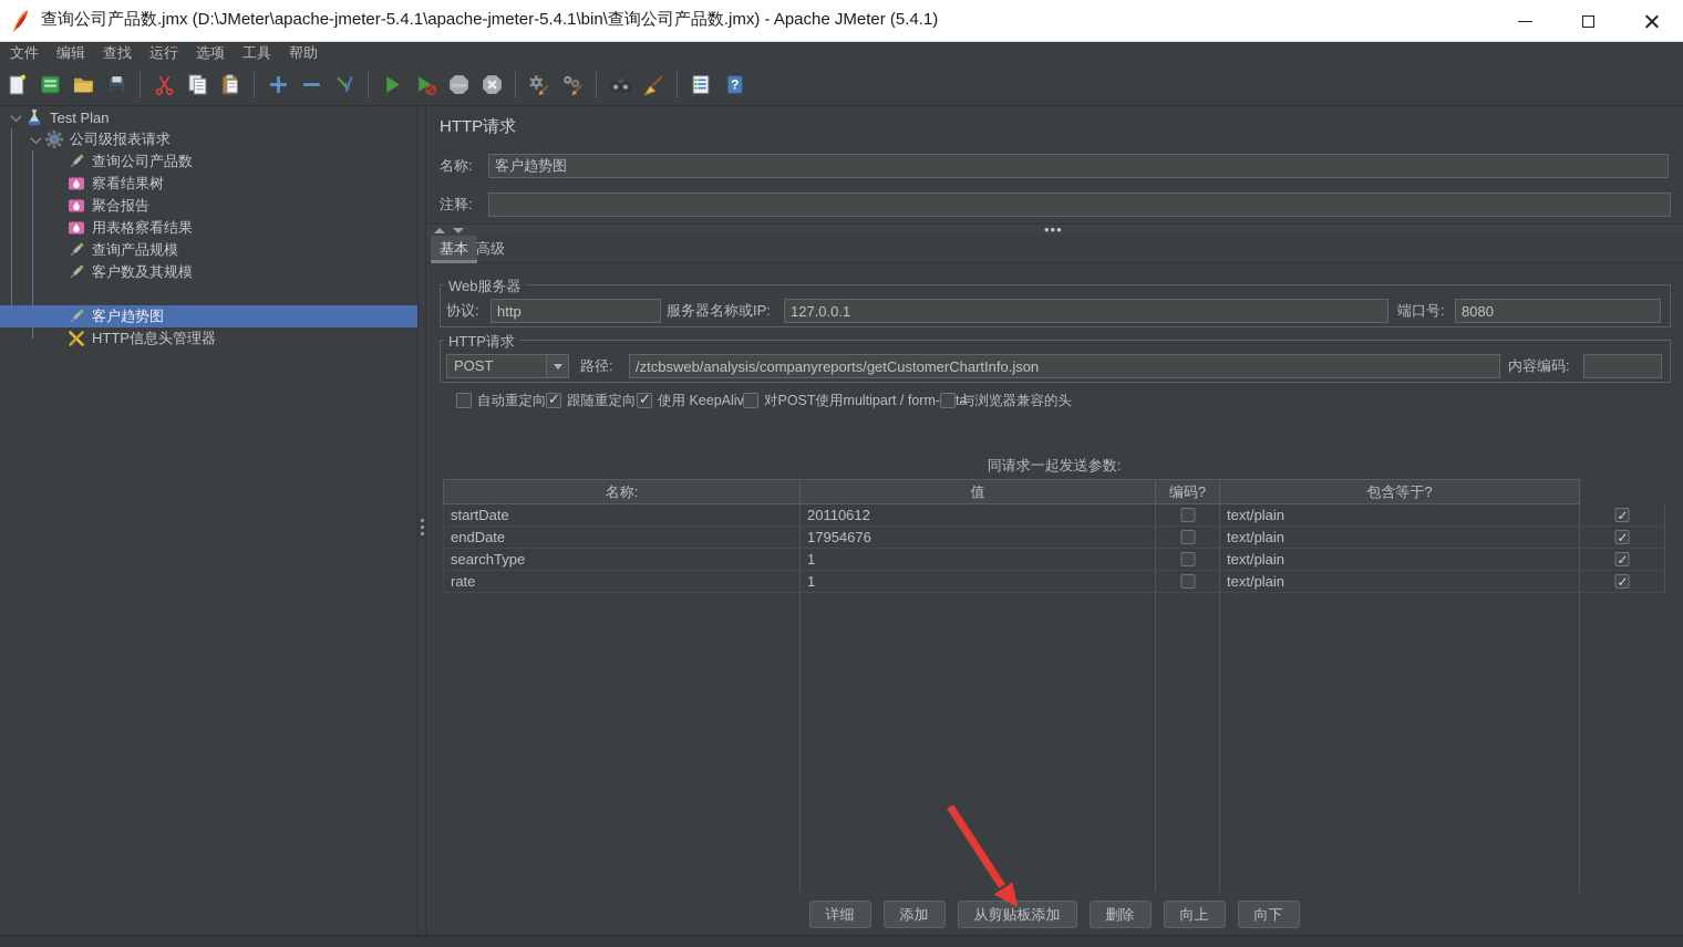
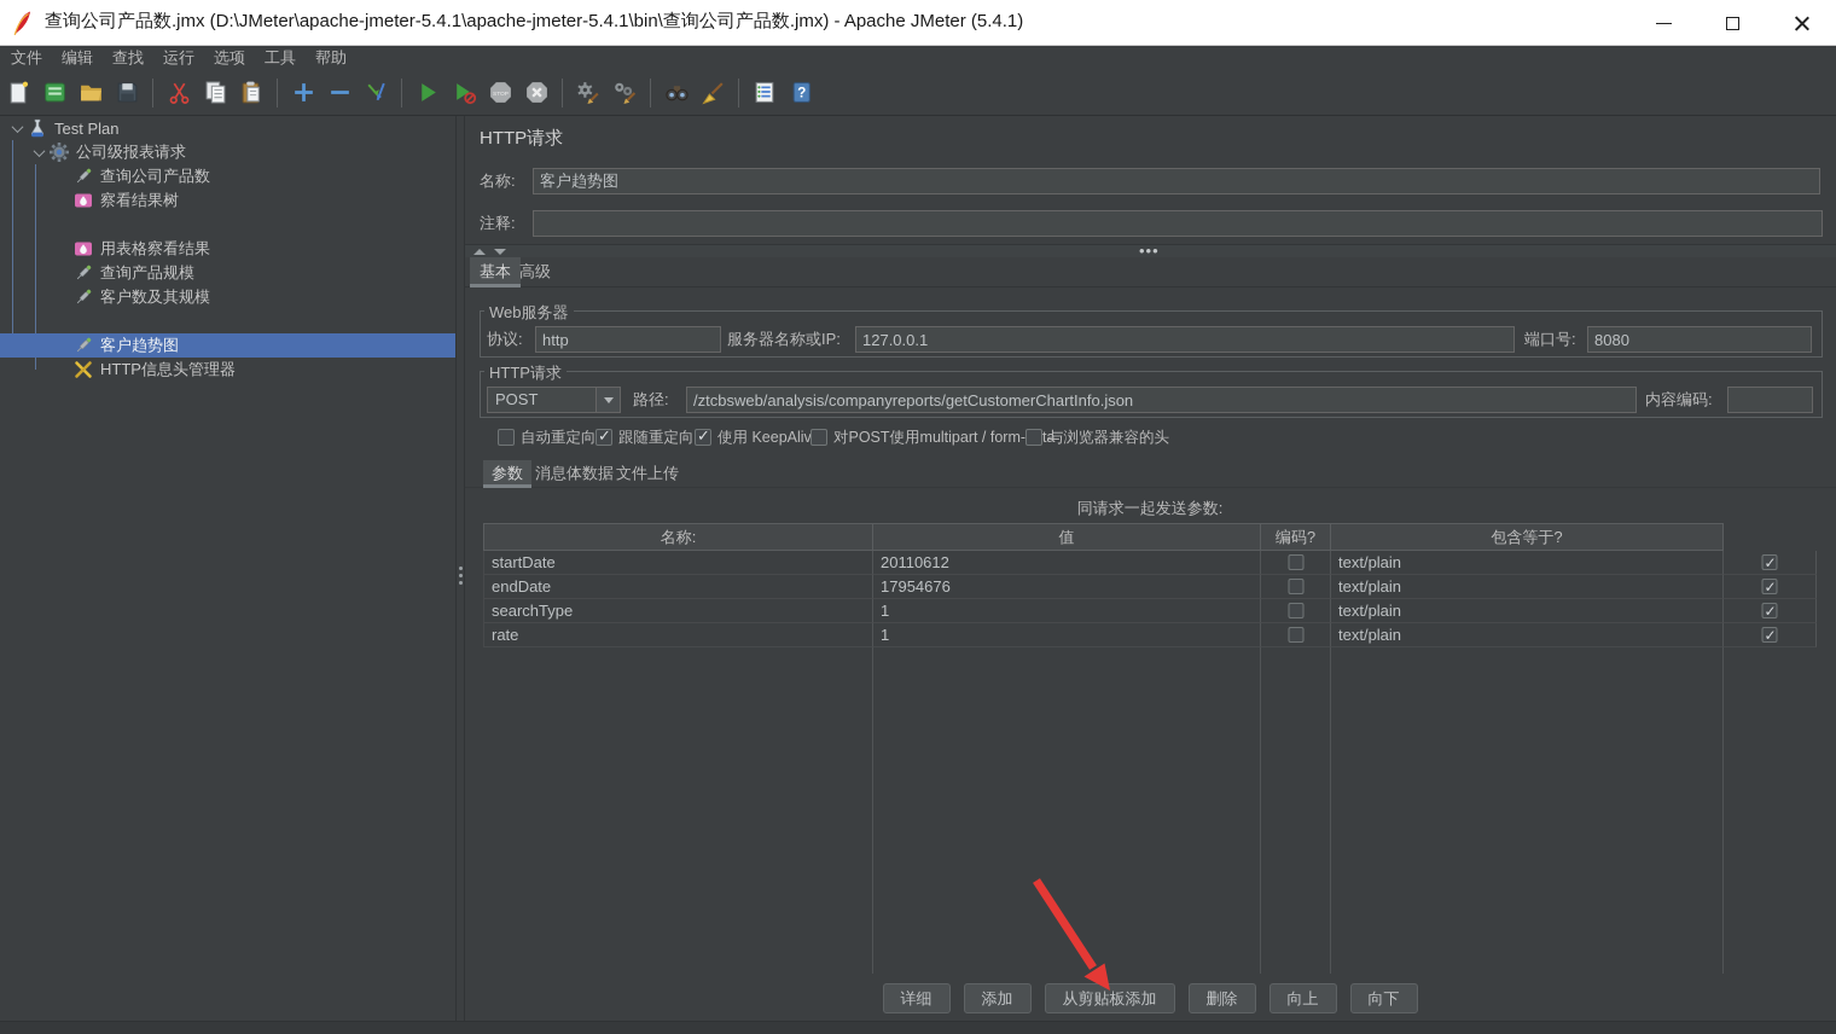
  查询公司产品数.jmx (D:\JMeter\apache-jmeter-5.4.1\apache-jmeter-5.4.1\bin\查询公司产品数.jmx) - Apache JMeter (5.4.1)
  文件
  编辑
  查找
  运行
  选项
  工具
  帮助
  ?
  Test Plan
  公司级报表请求
  查询公司产品数
  察看结果树
- 聚合报告
  用表格察看结果
  查询产品规模
  客户数及其规模
  客户趋势图
  HTTP信息头管理器
  HTTP请求
  名称:
  客户趋势图
  注释:
  •••
  基本
  高级
  Web服务器
  协议:
  http
  服务器名称或IP:
  127.0.0.1
  端口号:
  8080
  HTTP请求
  POST
  路径:
  /ztcbsweb/analysis/companyreports/getCustomerChartInfo.json
  内容编码:
  自动重定向
  跟随重定向
  使用 KeepAliv
  对POST使用multipart / form-ta
  与浏览器兼容的头
+ 参数
+ 消息体数据
+ 文件上传
  同请求一起发送参数:
  名称:
  值
  编码?
  包含等于?
  startDate
  20110612
  text/plain
  endDate
  17954676
  text/plain
  searchType
  1
  text/plain
  rate
  1
  text/plain
  详细
  添加
  从剪贴板添加
  删除
  向上
  向下
